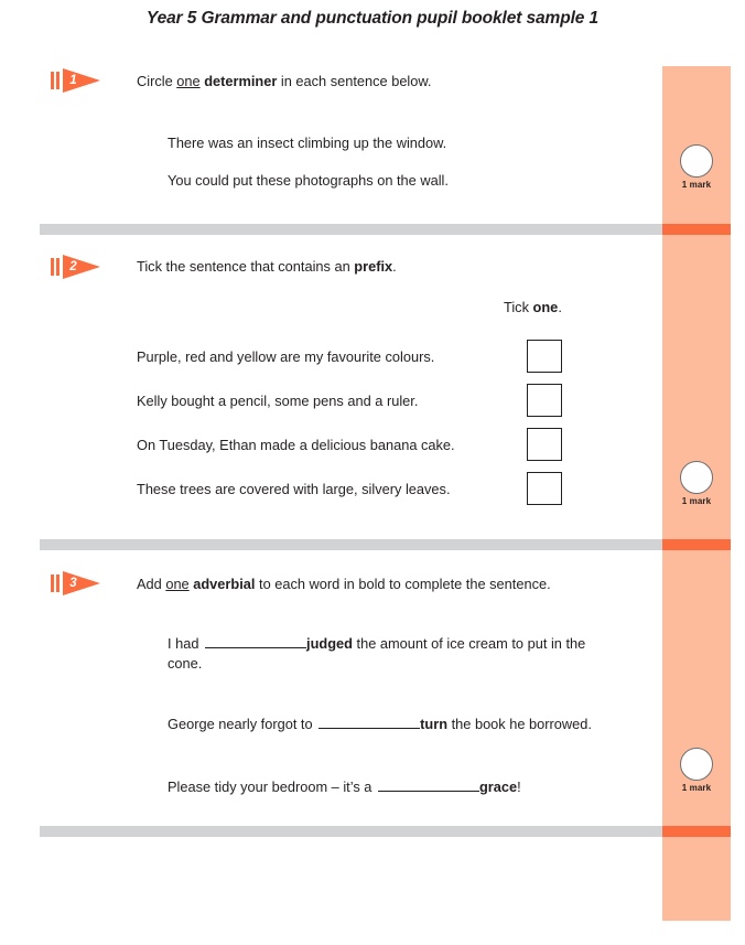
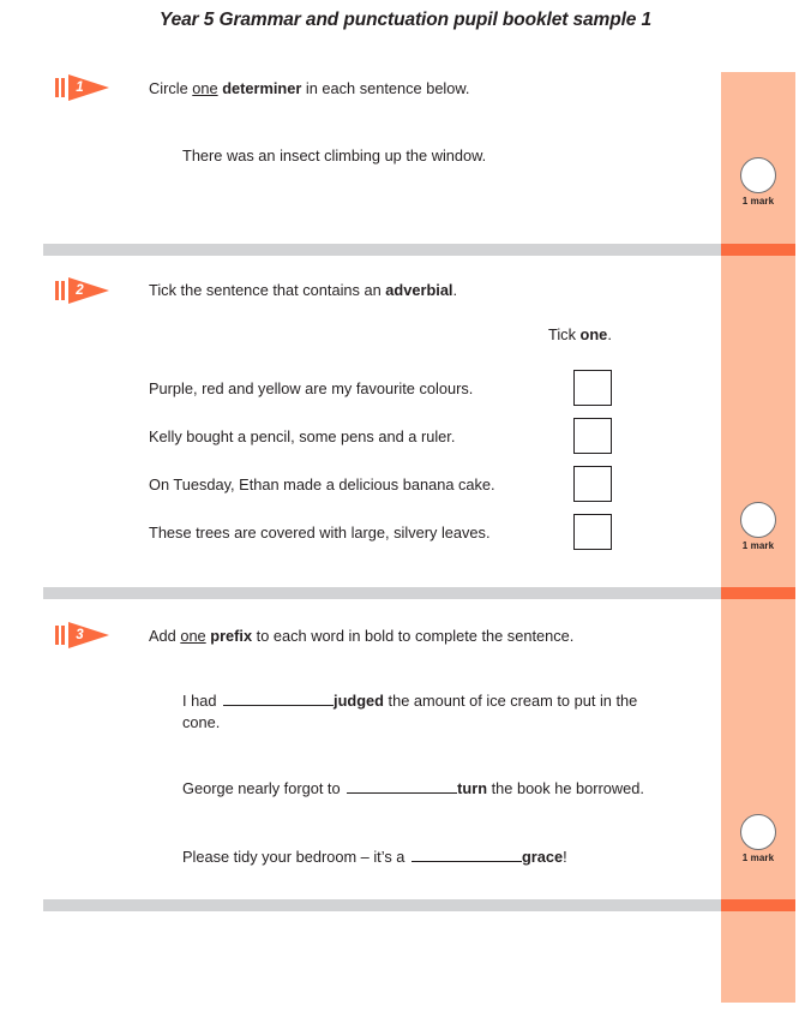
  Year 5 Grammar and punctuation pupil booklet sample 1
  1 mark
  1 mark
  1 mark
  1
  Circle one determiner in each sentence below.
  There was an insect climbing up the window.
- You could put these photographs on the wall.
  2
- Tick the sentence that contains an prefix.
+ Tick the sentence that contains an adverbial.
  Tick one.
  Purple, red and yellow are my favourite colours.
  Kelly bought a pencil, some pens and a ruler.
  On Tuesday, Ethan made a delicious banana cake.
  These trees are covered with large, silvery leaves.
  3
- Add one adverbial to each word in bold to complete the sentence.
+ Add one prefix to each word in bold to complete the sentence.
  I had judged the amount of ice cream to put in the cone.
  George nearly forgot to turn the book he borrowed.
  Please tidy your bedroom – it’s a grace!
